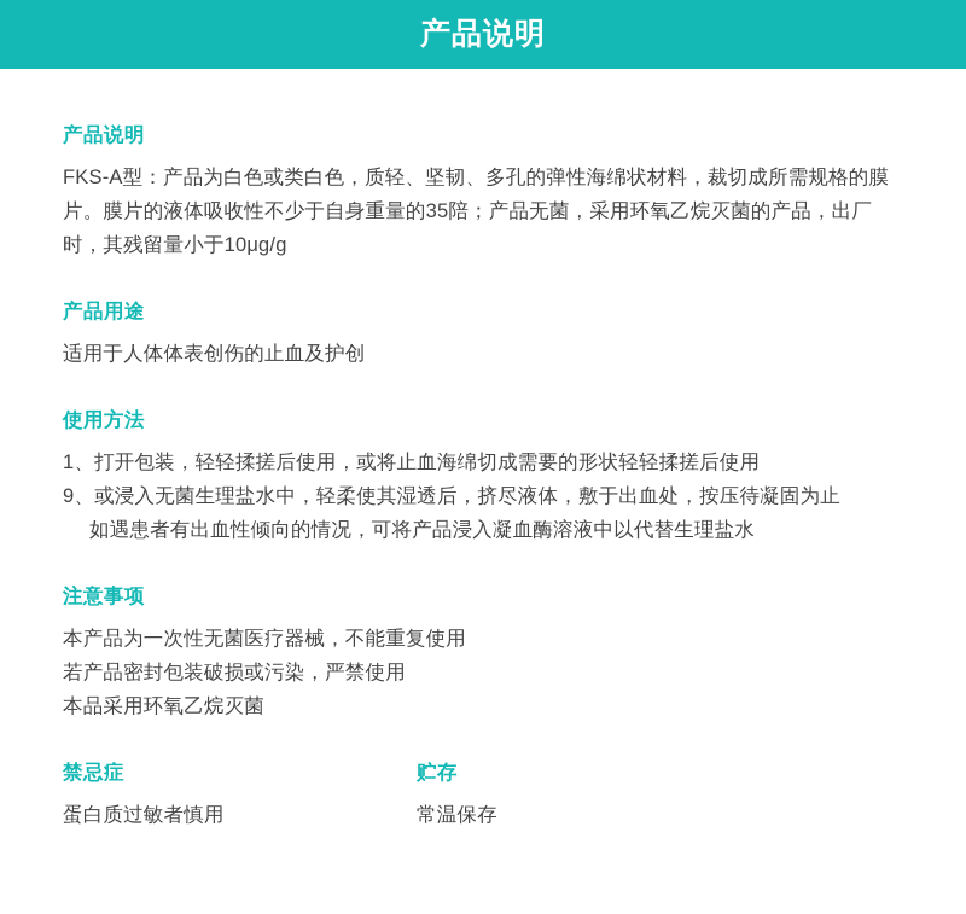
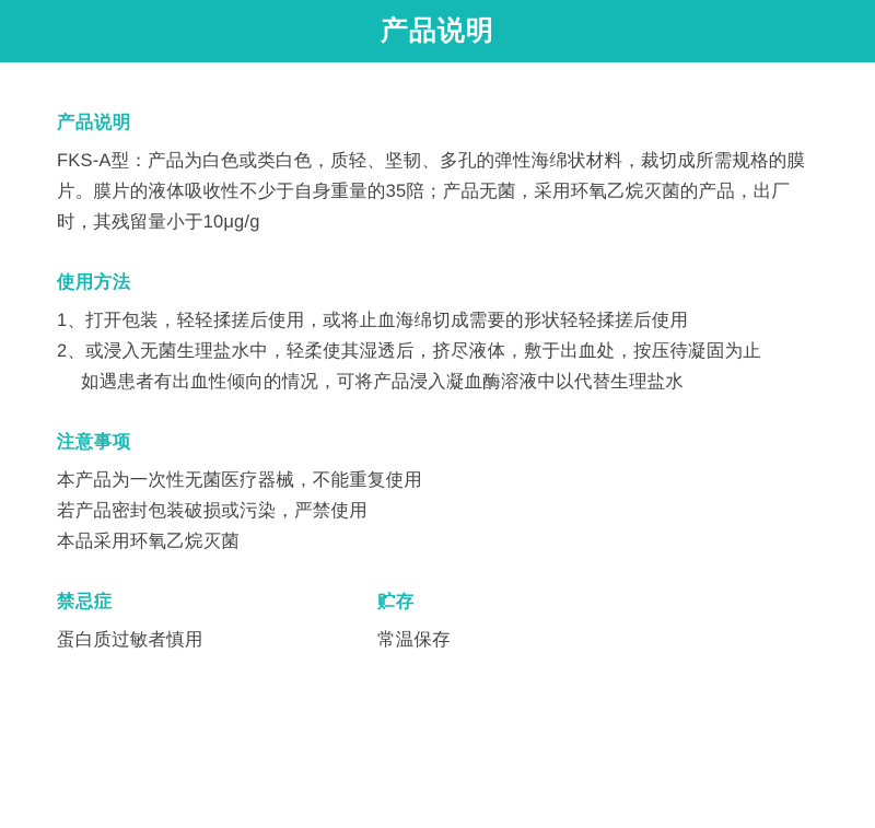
  产品说明
  产品说明
  FKS-A型：产品为白色或类白色，质轻、坚韧、多孔的弹性海绵状材料，裁切成所需规格的膜片。膜片的液体吸收性不少于自身重量的35陪；产品无菌，采用环氧乙烷灭菌的产品，出厂时，其残留量小于10μg/g
- 产品用途
- 适用于人体体表创伤的止血及护创
  使用方法
  1、打开包装，轻轻揉搓后使用，或将止血海绵切成需要的形状轻轻揉搓后使用
- 9、或浸入无菌生理盐水中，轻柔使其湿透后，挤尽液体，敷于出血处，按压待凝固为止
+ 2、或浸入无菌生理盐水中，轻柔使其湿透后，挤尽液体，敷于出血处，按压待凝固为止
  如遇患者有出血性倾向的情况，可将产品浸入凝血酶溶液中以代替生理盐水
  注意事项
  本产品为一次性无菌医疗器械，不能重复使用
  若产品密封包装破损或污染，严禁使用
  本品采用环氧乙烷灭菌
  禁忌症
  蛋白质过敏者慎用
  贮存
  常温保存
